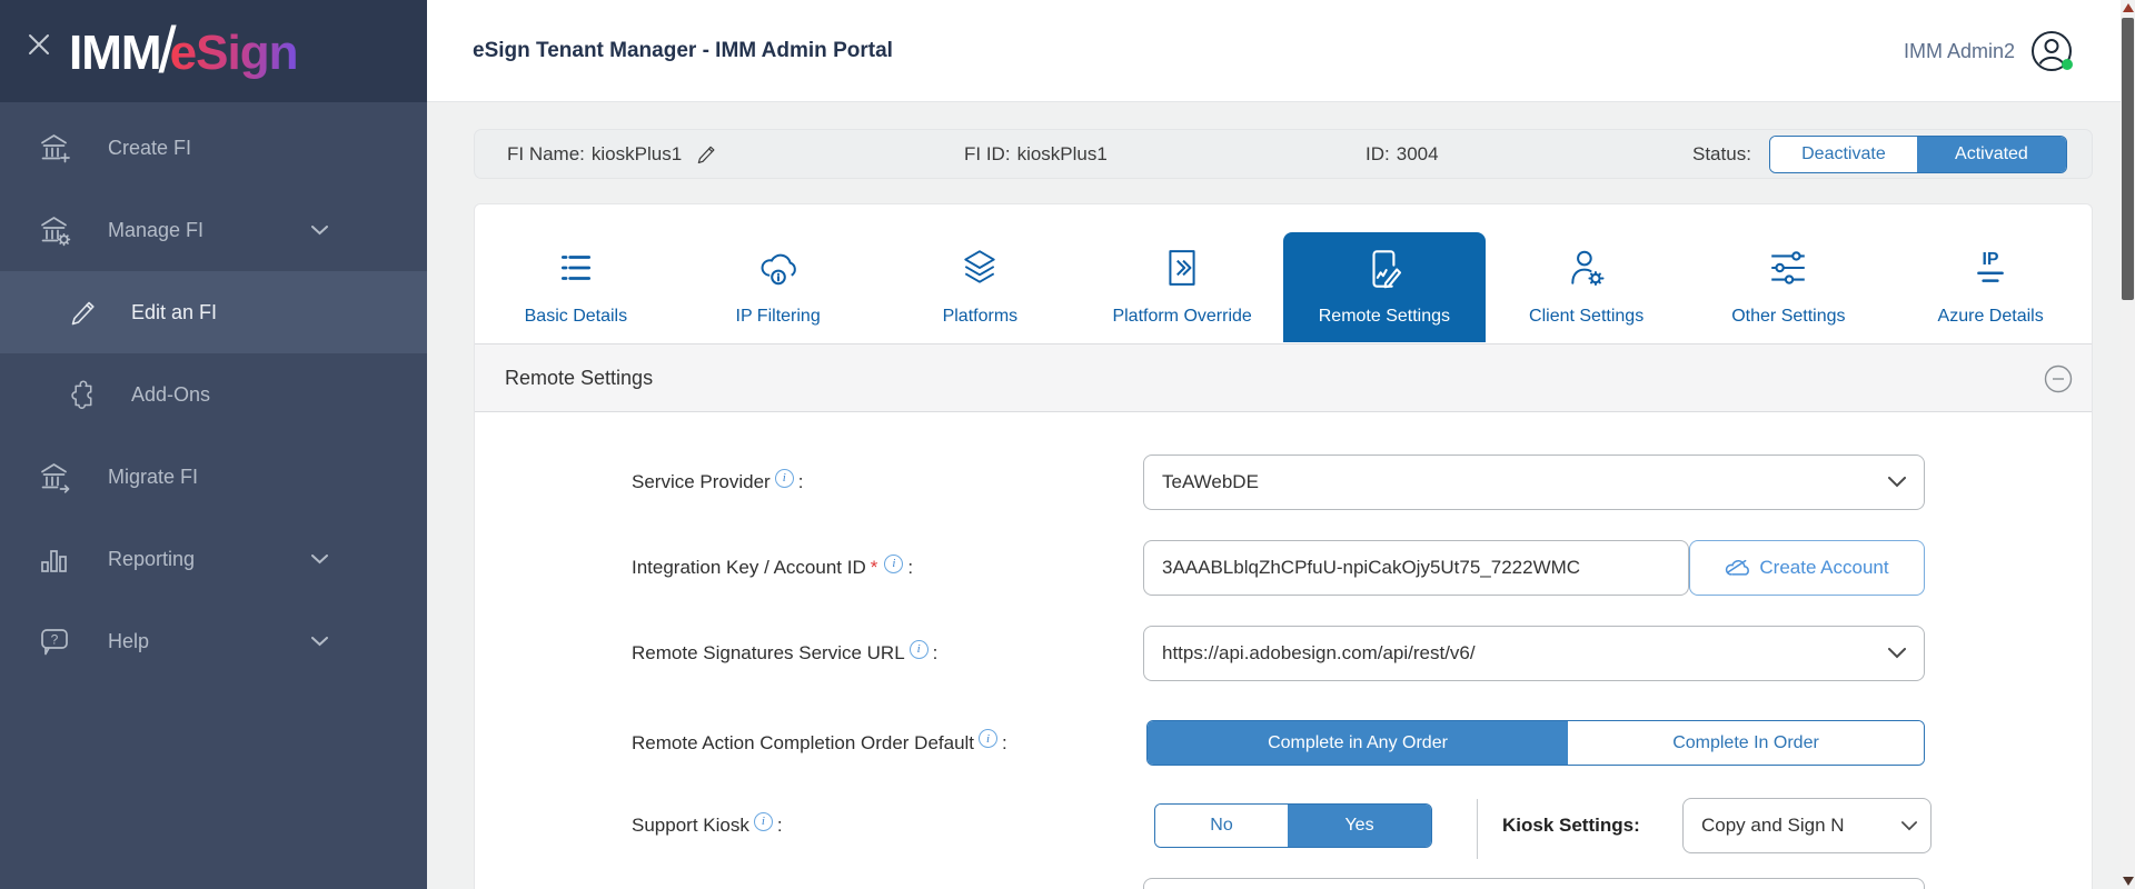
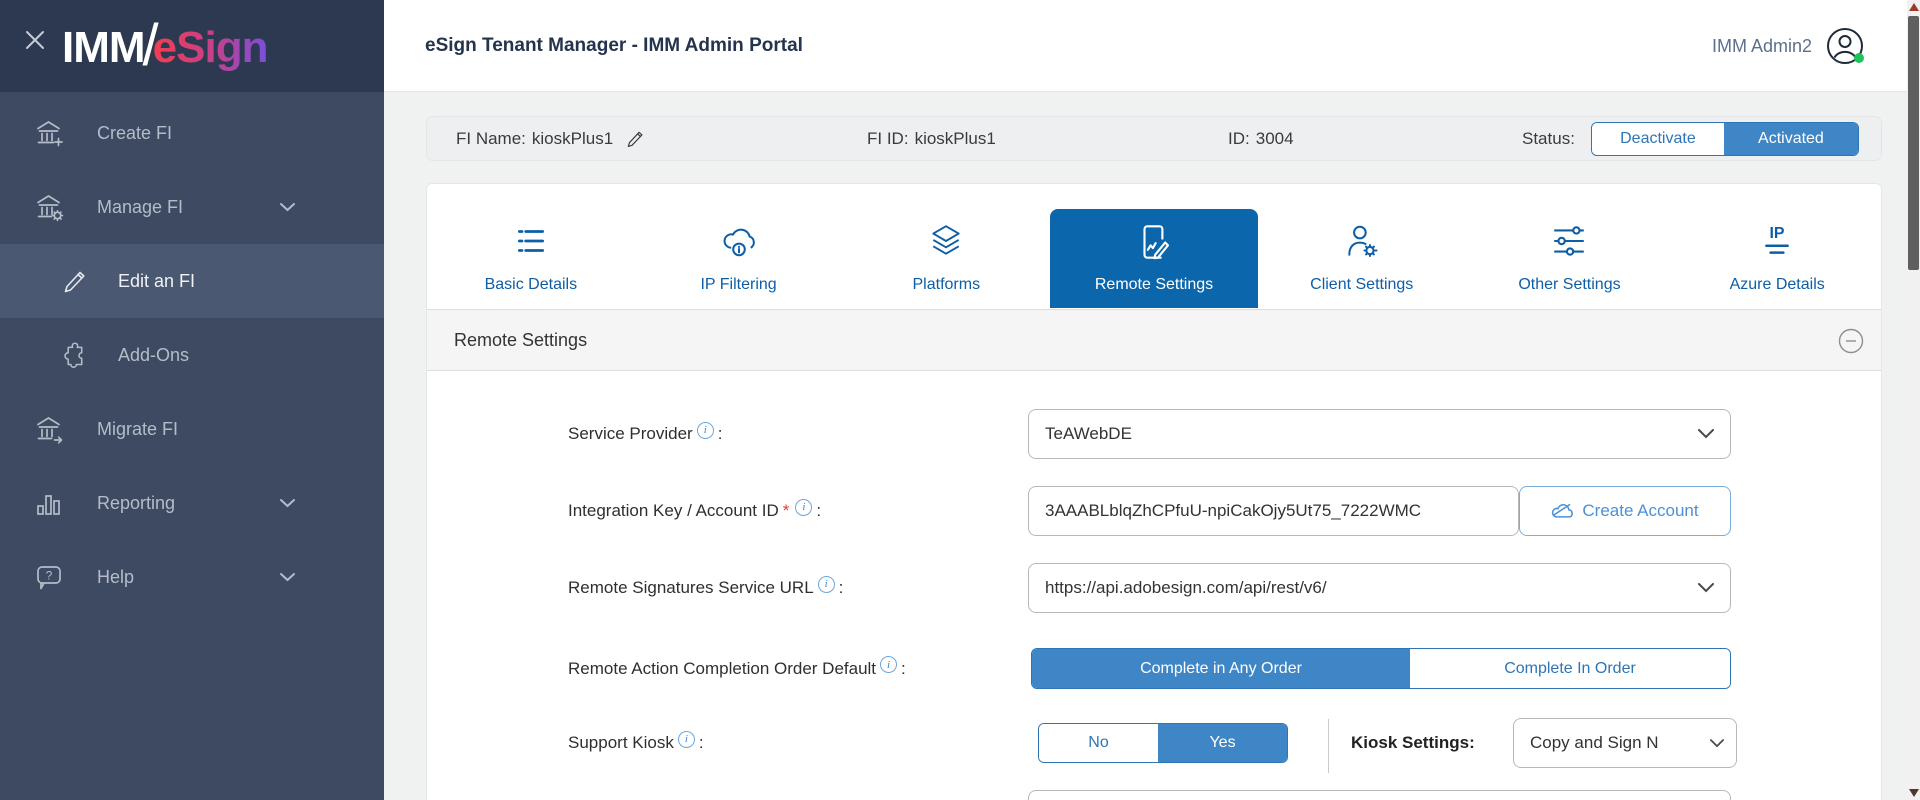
  IMM
  /
  eSign
  Create FI
  Manage FI
  Edit an FI
  Add-Ons
  Migrate FI
  Reporting
  ?
  Help
  eSign Tenant Manager - IMM Admin Portal
  IMM Admin2
  FI Name:
  kioskPlus1
  FI ID:
  kioskPlus1
  ID:
  3004
  Status:
  Deactivate
  Activated
  Basic Details
  IP Filtering
  Platforms
- Platform Override
  Remote Settings
  Client Settings
  Other Settings
  IP
  Azure Details
  Remote Settings
  Service Provider
  i
  :
  TeAWebDE
  Integration Key / Account ID
  *
  i
  :
  3AAABLblqZhCPfuU-npiCakOjy5Ut75_7222WMC
  Create Account
  Remote Signatures Service URL
  i
  :
  https://api.adobesign.com/api/rest/v6/
  Remote Action Completion Order Default
  i
  :
  Complete in Any Order
  Complete In Order
  Support Kiosk
  i
  :
  No
  Yes
  Kiosk Settings:
  Copy and Sign N
